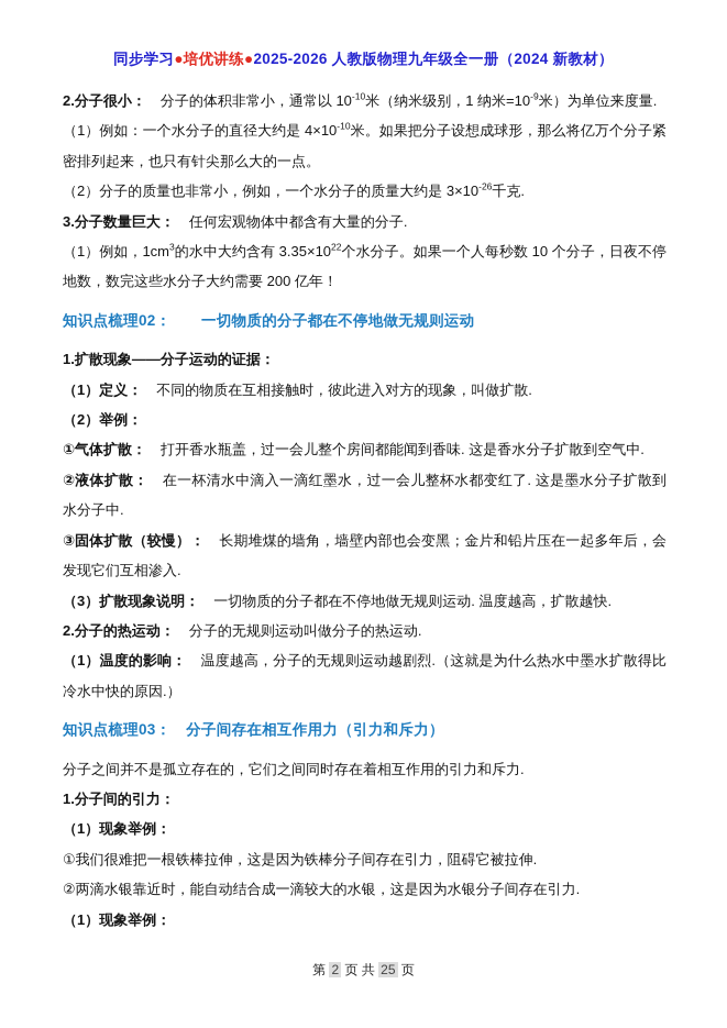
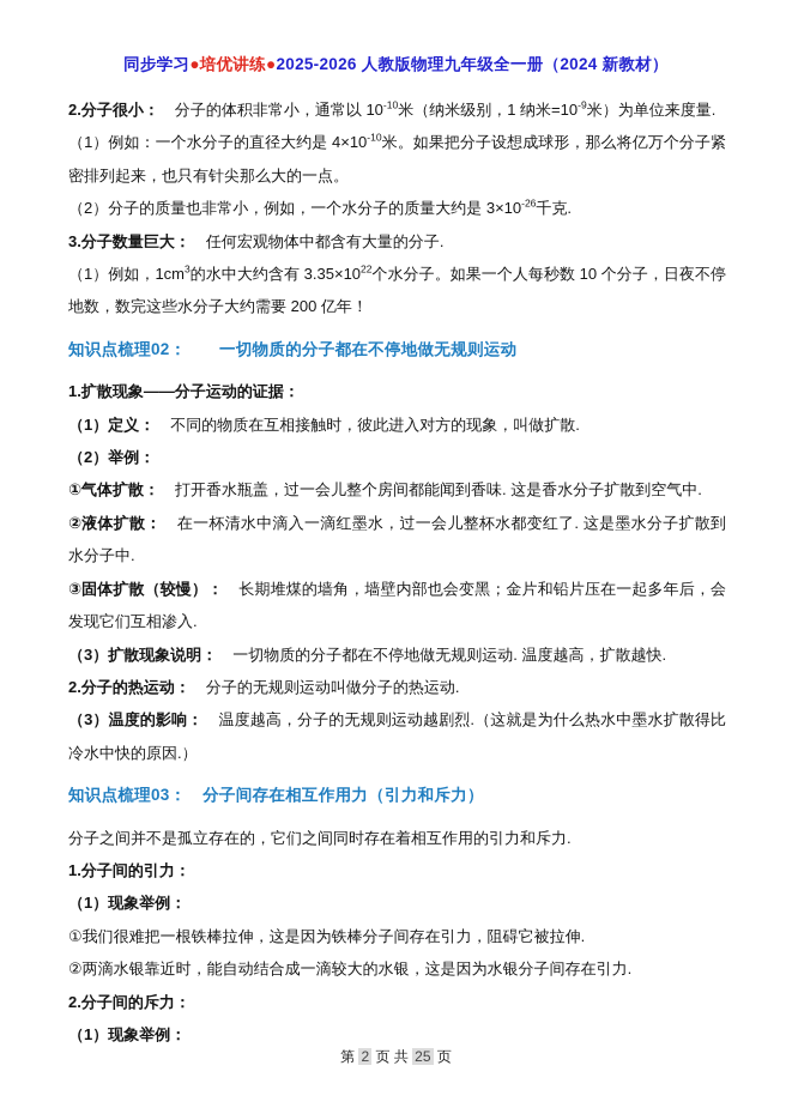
  同步学习●培优讲练●2025-2026 人教版物理九年级全一册（2024 新教材）
  2.分子很小： 分子的体积非常小，通常以 10-10米（纳米级别，1 纳米=10-9米）为单位来度量.
  （1）例如：一个水分子的直径大约是 4×10-10米。如果把分子设想成球形，那么将亿万个分子紧密排列起来，也只有针尖那么大的一点。
  （2）分子的质量也非常小，例如，一个水分子的质量大约是 3×10-26千克.
  3.分子数量巨大： 任何宏观物体中都含有大量的分子.
  （1）例如，1cm3的水中大约含有 3.35×1022个水分子。如果一个人每秒数 10 个分子，日夜不停地数，数完这些水分子大约需要 200 亿年！
  知识点梳理02： 一切物质的分子都在不停地做无规则运动
  1.扩散现象——分子运动的证据：
  （1）定义： 不同的物质在互相接触时，彼此进入对方的现象，叫做扩散.
  （2）举例：
  ①气体扩散： 打开香水瓶盖，过一会儿整个房间都能闻到香味. 这是香水分子扩散到空气中.
  ②液体扩散： 在一杯清水中滴入一滴红墨水，过一会儿整杯水都变红了. 这是墨水分子扩散到水分子中.
  ③固体扩散（较慢）： 长期堆煤的墙角，墙壁内部也会变黑；金片和铅片压在一起多年后，会发现它们互相渗入.
  （3）扩散现象说明： 一切物质的分子都在不停地做无规则运动. 温度越高，扩散越快.
  2.分子的热运动： 分子的无规则运动叫做分子的热运动.
- （1）温度的影响： 温度越高，分子的无规则运动越剧烈.（这就是为什么热水中墨水扩散得比冷水中快的原因.）
+ （3）温度的影响： 温度越高，分子的无规则运动越剧烈.（这就是为什么热水中墨水扩散得比冷水中快的原因.）
  知识点梳理03： 分子间存在相互作用力（引力和斥力）
  分子之间并不是孤立存在的，它们之间同时存在着相互作用的引力和斥力.
  1.分子间的引力：
  （1）现象举例：
  ①我们很难把一根铁棒拉伸，这是因为铁棒分子间存在引力，阻碍它被拉伸.
  ②两滴水银靠近时，能自动结合成一滴较大的水银，这是因为水银分子间存在引力.
+ 2.分子间的斥力：
  （1）现象举例：
  第 2 页 共 25 页
